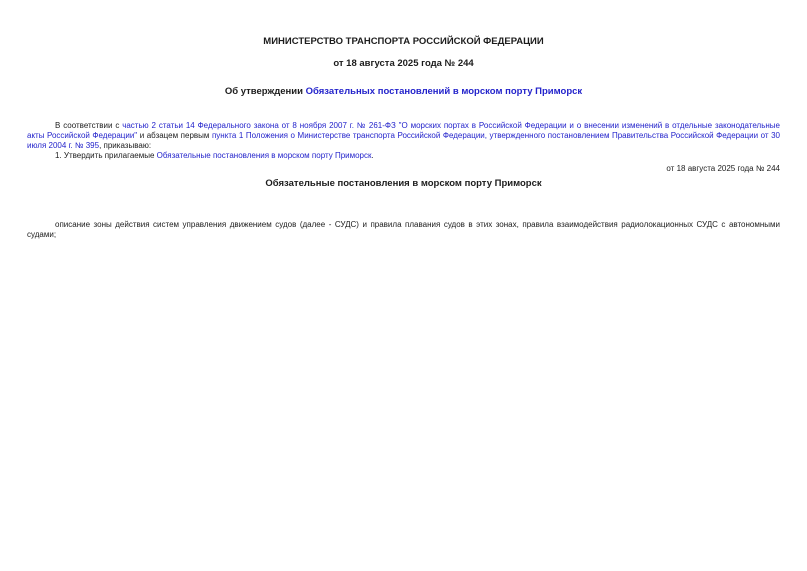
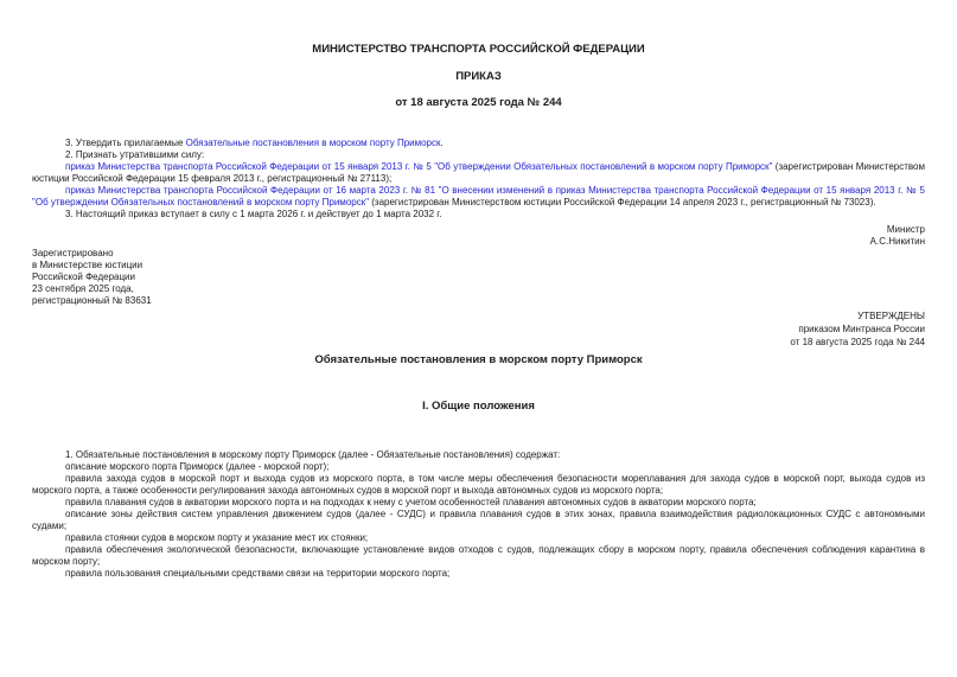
  МИНИСТЕРСТВО ТРАНСПОРТА РОССИЙСКОЙ ФЕДЕРАЦИИ
+ ПРИКАЗ
  от 18 августа 2025 года № 244
- Об утверждении Обязательных постановлений в морском порту Приморск
- В соответствии с частью 2 статьи 14 Федерального закона от 8 ноября 2007 г. № 261-ФЗ "О морских портах в Российской Федерации и о внесении изменений в отдельные законодательные акты Российской Федерации" и абзацем первым пункта 1 Положения о Министерстве транспорта Российской Федерации, утвержденного постановлением Правительства Российской Федерации от 30 июля 2004 г. № 395, приказываю:
- 1. Утвердить прилагаемые Обязательные постановления в морском порту Приморск.
+ 3. Утвердить прилагаемые Обязательные постановления в морском порту Приморск.
+ 2. Признать утратившими силу:
+ приказ Министерства транспорта Российской Федерации от 15 января 2013 г. № 5 "Об утверждении Обязательных постановлений в морском порту Приморск" (зарегистрирован Министерством юстиции Российской Федерации 15 февраля 2013 г., регистрационный № 27113);
+ приказ Министерства транспорта Российской Федерации от 16 марта 2023 г. № 81 "О внесении изменений в приказ Министерства транспорта Российской Федерации от 15 января 2013 г. № 5 "Об утверждении Обязательных постановлений в морском порту Приморск" (зарегистрирован Министерством юстиции Российской Федерации 14 апреля 2023 г., регистрационный № 73023).
+ 3. Настоящий приказ вступает в силу с 1 марта 2026 г. и действует до 1 марта 2032 г.
+ Министр
+ А.С.Никитин
+ Зарегистрировано
+ в Министерстве юстиции
+ Российской Федерации
+ 23 сентября 2025 года,
+ регистрационный № 83631
+ УТВЕРЖДЕНЫ
+ приказом Минтранса России
  от 18 августа 2025 года № 244
  Обязательные постановления в морском порту Приморск
+ I. Общие положения
+ 1. Обязательные постановления в морскому порту Приморск (далее - Обязательные постановления) содержат:
+ описание морского порта Приморск (далее - морской порт);
+ правила захода судов в морской порт и выхода судов из морского порта, в том числе меры обеспечения безопасности мореплавания для захода судов в морской порт, выхода судов из морского порта, а также особенности регулирования захода автономных судов в морской порт и выхода автономных судов из морского порта;
+ правила плавания судов в акватории морского порта и на подходах к нему с учетом особенностей плавания автономных судов в акватории морского порта;
  описание зоны действия систем управления движением судов (далее - СУДС) и правила плавания судов в этих зонах, правила взаимодействия радиолокационных СУДС с автономными судами;
+ правила стоянки судов в морском порту и указание мест их стоянки;
+ правила обеспечения экологической безопасности, включающие установление видов отходов с судов, подлежащих сбору в морском порту, правила обеспечения соблюдения карантина в морском порту;
+ правила пользования специальными средствами связи на территории морского порта;
